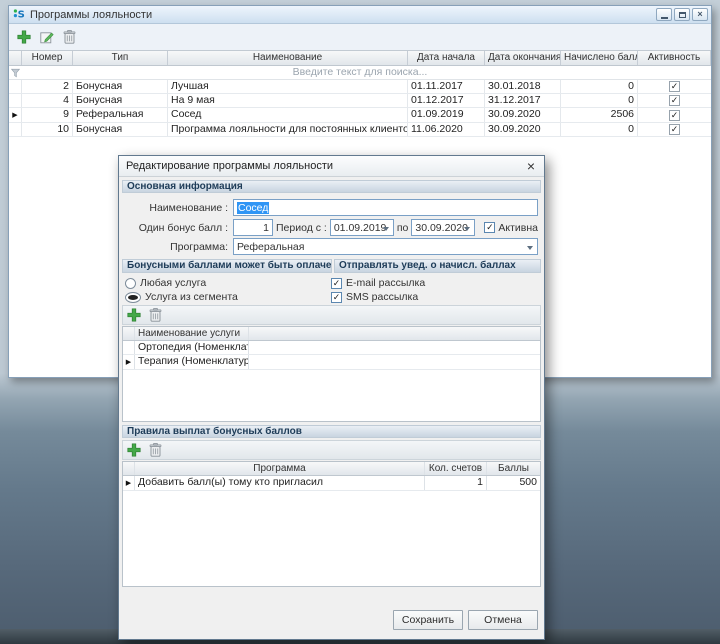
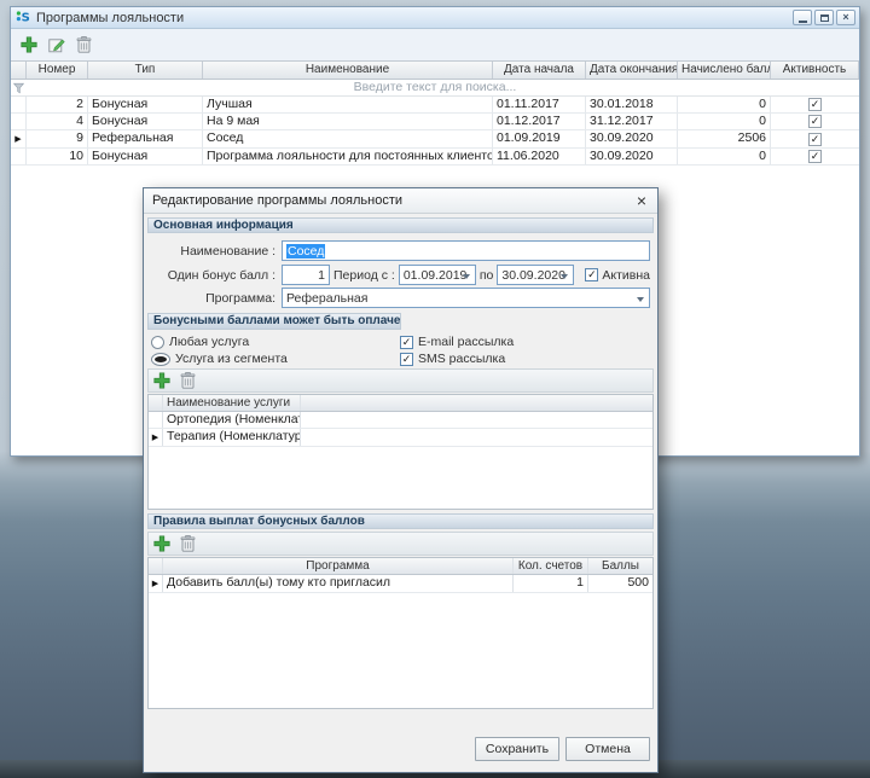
  S
  Программы лояльности
  ×
  Номер
  Тип
  Наименование
  Дата начала
  Дата окончания
  Начислено балл
  Активность
  Введите текст для поиска...
  2
  Бонусная
  Лучшая
  01.11.2017
  30.01.2018
  0
  ✓
  4
  Бонусная
  На 9 мая
  01.12.2017
  31.12.2017
  0
  ✓
  9
  Реферальная
  Сосед
  01.09.2019
  30.09.2020
  2506
  ✓
  10
  Бонусная
  Программа лояльности для постоянных клиенто
  11.06.2020
  30.09.2020
  0
  ✓
  Редактирование программы лояльности
  ×
  Основная информация
  Наименование :
  Сосед
  Один бонус балл :
  1
  Период с :
  01.09.2019
  по
  30.09.2020
  ✓
  Активна
  Программа:
  Реферальная
  Бонусными баллами может быть оплаче
- Отправлять увед. о начисл. баллах
  Любая услуга
  Услуга из сегмента
  ✓
  E-mail рассылка
  ✓
  SMS рассылка
  Наименование услуги
  Ортопедия (Номенклат
  Терапия (Номенклатур
  Правила выплат бонусных баллов
  Программа
  Кол. счетов
  Баллы
  Добавить балл(ы) тому кто пригласил
  1
  500
  Сохранить
  Отмена
